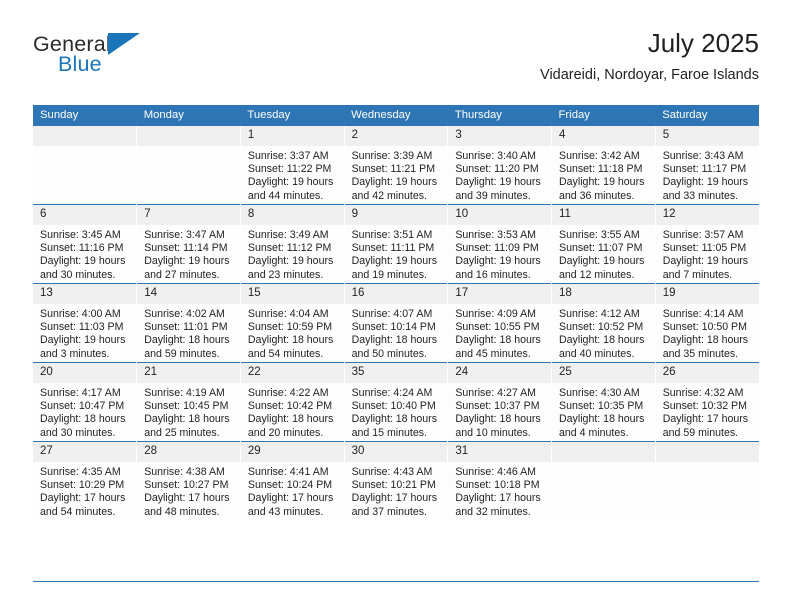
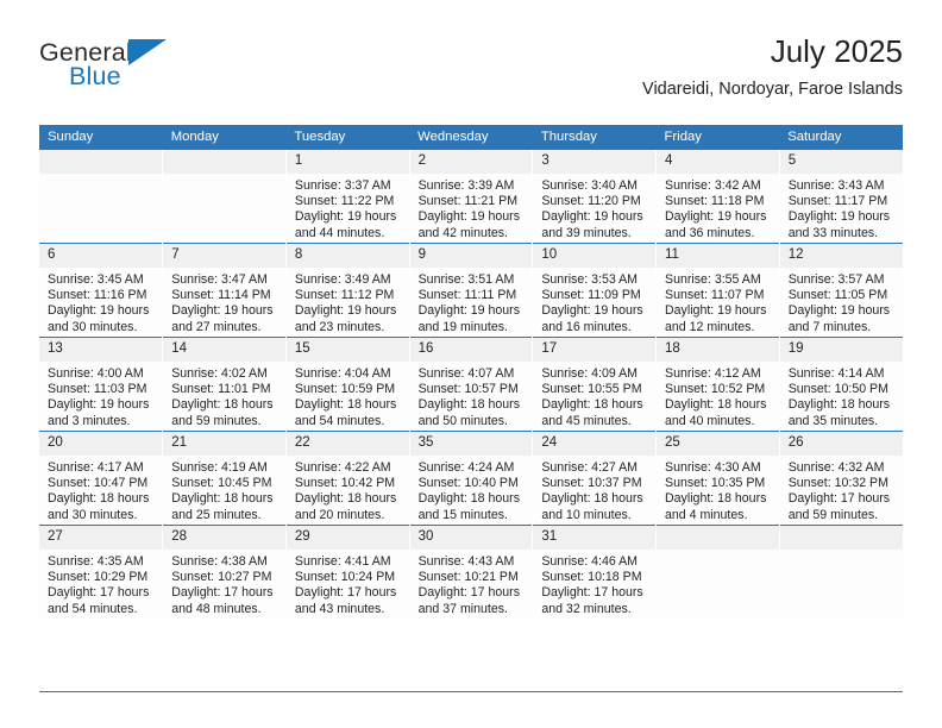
  General
  Blue
  July 2025
  Vidareidi, Nordoyar, Faroe Islands
  Sunday	Monday	Tuesday	Wednesday	Thursday	Friday	Saturday
  		1Sunrise: 3:37 AMSunset: 11:22 PMDaylight: 19 hoursand 44 minutes.	2Sunrise: 3:39 AMSunset: 11:21 PMDaylight: 19 hoursand 42 minutes.	3Sunrise: 3:40 AMSunset: 11:20 PMDaylight: 19 hoursand 39 minutes.	4Sunrise: 3:42 AMSunset: 11:18 PMDaylight: 19 hoursand 36 minutes.	5Sunrise: 3:43 AMSunset: 11:17 PMDaylight: 19 hoursand 33 minutes.
  6Sunrise: 3:45 AMSunset: 11:16 PMDaylight: 19 hoursand 30 minutes.	7Sunrise: 3:47 AMSunset: 11:14 PMDaylight: 19 hoursand 27 minutes.	8Sunrise: 3:49 AMSunset: 11:12 PMDaylight: 19 hoursand 23 minutes.	9Sunrise: 3:51 AMSunset: 11:11 PMDaylight: 19 hoursand 19 minutes.	10Sunrise: 3:53 AMSunset: 11:09 PMDaylight: 19 hoursand 16 minutes.	11Sunrise: 3:55 AMSunset: 11:07 PMDaylight: 19 hoursand 12 minutes.	12Sunrise: 3:57 AMSunset: 11:05 PMDaylight: 19 hoursand 7 minutes.
- 13Sunrise: 4:00 AMSunset: 11:03 PMDaylight: 19 hoursand 3 minutes.	14Sunrise: 4:02 AMSunset: 11:01 PMDaylight: 18 hoursand 59 minutes.	15Sunrise: 4:04 AMSunset: 10:59 PMDaylight: 18 hoursand 54 minutes.	16Sunrise: 4:07 AMSunset: 10:14 PMDaylight: 18 hoursand 50 minutes.	17Sunrise: 4:09 AMSunset: 10:55 PMDaylight: 18 hoursand 45 minutes.	18Sunrise: 4:12 AMSunset: 10:52 PMDaylight: 18 hoursand 40 minutes.	19Sunrise: 4:14 AMSunset: 10:50 PMDaylight: 18 hoursand 35 minutes.
+ 13Sunrise: 4:00 AMSunset: 11:03 PMDaylight: 19 hoursand 3 minutes.	14Sunrise: 4:02 AMSunset: 11:01 PMDaylight: 18 hoursand 59 minutes.	15Sunrise: 4:04 AMSunset: 10:59 PMDaylight: 18 hoursand 54 minutes.	16Sunrise: 4:07 AMSunset: 10:57 PMDaylight: 18 hoursand 50 minutes.	17Sunrise: 4:09 AMSunset: 10:55 PMDaylight: 18 hoursand 45 minutes.	18Sunrise: 4:12 AMSunset: 10:52 PMDaylight: 18 hoursand 40 minutes.	19Sunrise: 4:14 AMSunset: 10:50 PMDaylight: 18 hoursand 35 minutes.
  20Sunrise: 4:17 AMSunset: 10:47 PMDaylight: 18 hoursand 30 minutes.	21Sunrise: 4:19 AMSunset: 10:45 PMDaylight: 18 hoursand 25 minutes.	22Sunrise: 4:22 AMSunset: 10:42 PMDaylight: 18 hoursand 20 minutes.	35Sunrise: 4:24 AMSunset: 10:40 PMDaylight: 18 hoursand 15 minutes.	24Sunrise: 4:27 AMSunset: 10:37 PMDaylight: 18 hoursand 10 minutes.	25Sunrise: 4:30 AMSunset: 10:35 PMDaylight: 18 hoursand 4 minutes.	26Sunrise: 4:32 AMSunset: 10:32 PMDaylight: 17 hoursand 59 minutes.
  27Sunrise: 4:35 AMSunset: 10:29 PMDaylight: 17 hoursand 54 minutes.	28Sunrise: 4:38 AMSunset: 10:27 PMDaylight: 17 hoursand 48 minutes.	29Sunrise: 4:41 AMSunset: 10:24 PMDaylight: 17 hoursand 43 minutes.	30Sunrise: 4:43 AMSunset: 10:21 PMDaylight: 17 hoursand 37 minutes.	31Sunrise: 4:46 AMSunset: 10:18 PMDaylight: 17 hoursand 32 minutes.
